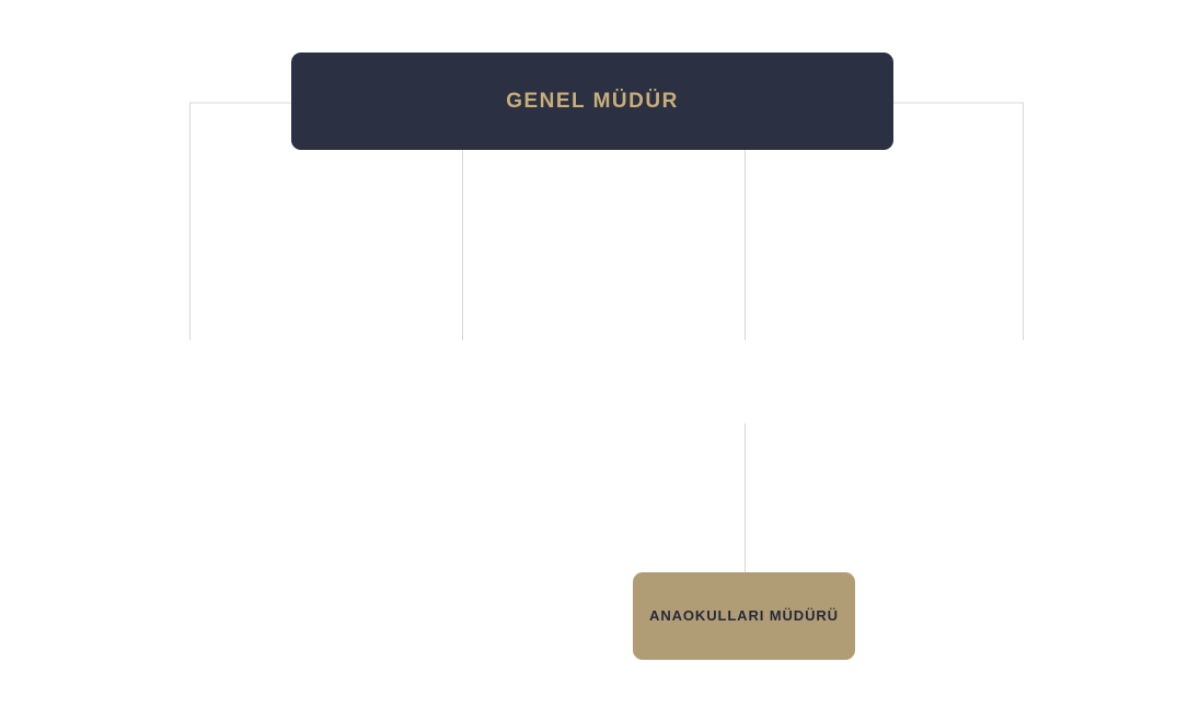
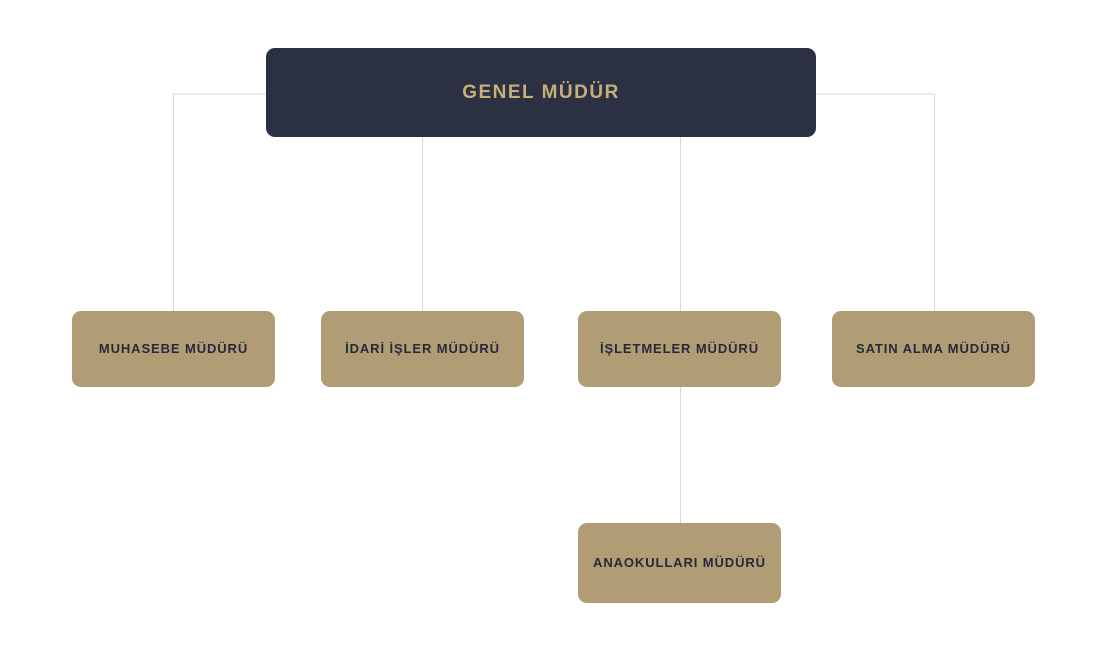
  GENEL MÜDÜR
+ MUHASEBE MÜDÜRÜ
+ İDARİ İŞLER MÜDÜRÜ
+ İŞLETMELER MÜDÜRÜ
+ SATIN ALMA MÜDÜRÜ
  ANAOKULLARI MÜDÜRÜ
